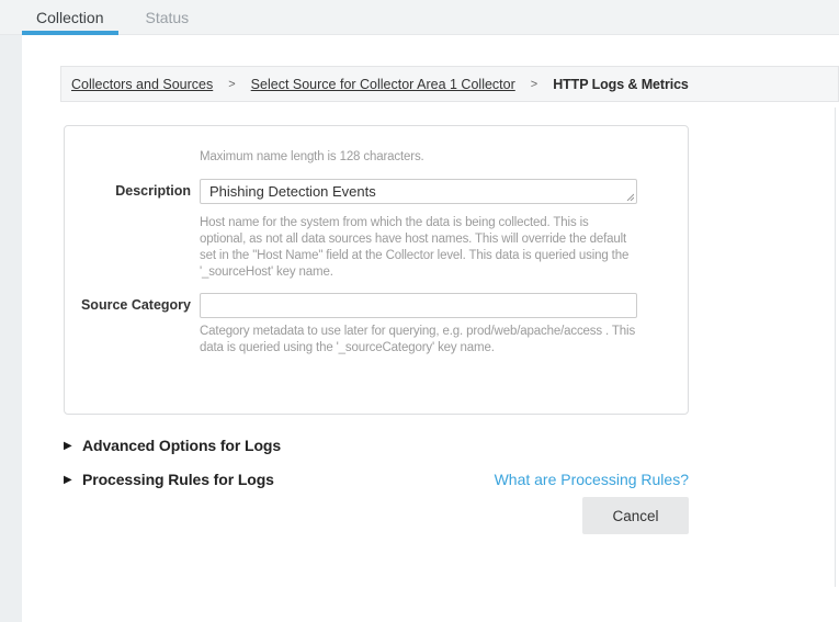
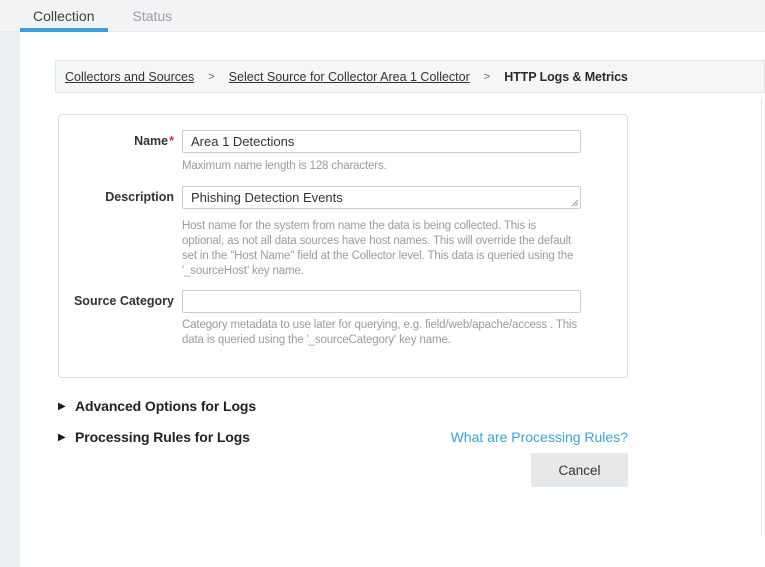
  Collection
  Status
  Collectors and Sources
  >
  Select Source for Collector Area 1 Collector
  >
  HTTP Logs & Metrics
+ Name*
+ Area 1 Detections
  Maximum name length is 128 characters.
  Description
  Phishing Detection Events
- Host name for the system from which the data is being collected. This is
+ Host name for the system from name the data is being collected. This is
  optional, as not all data sources have host names. This will override the default
  set in the "Host Name" field at the Collector level. This data is queried using the
  '_sourceHost' key name.
  Source Category
- Category metadata to use later for querying, e.g. prod/web/apache/access . This
+ Category metadata to use later for querying, e.g. field/web/apache/access . This
  data is queried using the '_sourceCategory' key name.
  ▶
  Advanced Options for Logs
  ▶
  Processing Rules for Logs
  What are Processing Rules?
  Cancel
